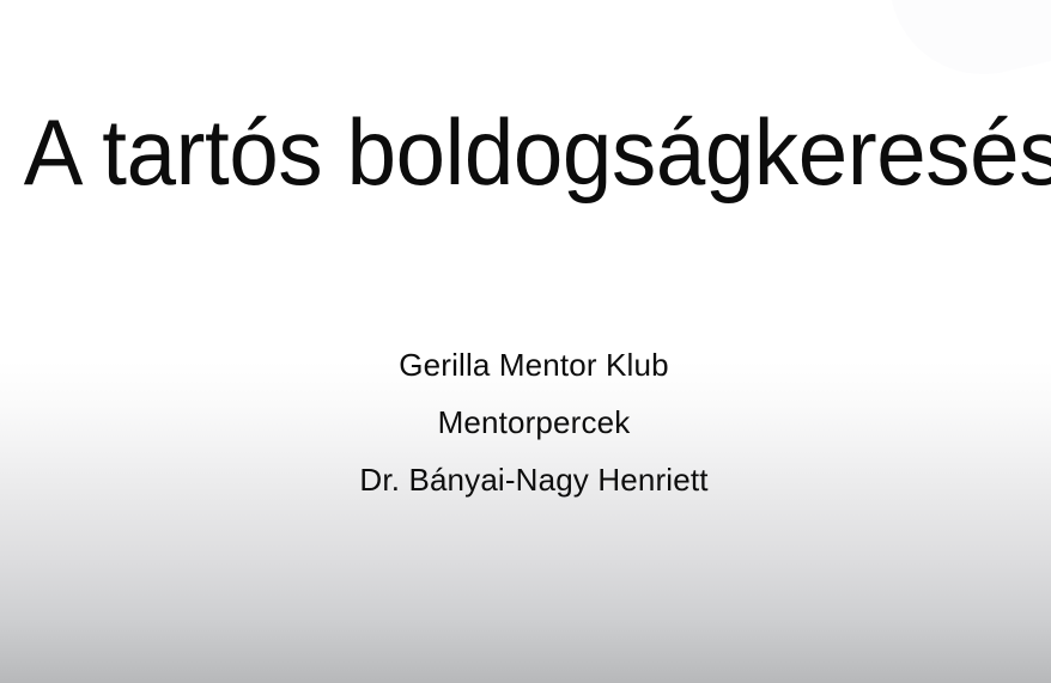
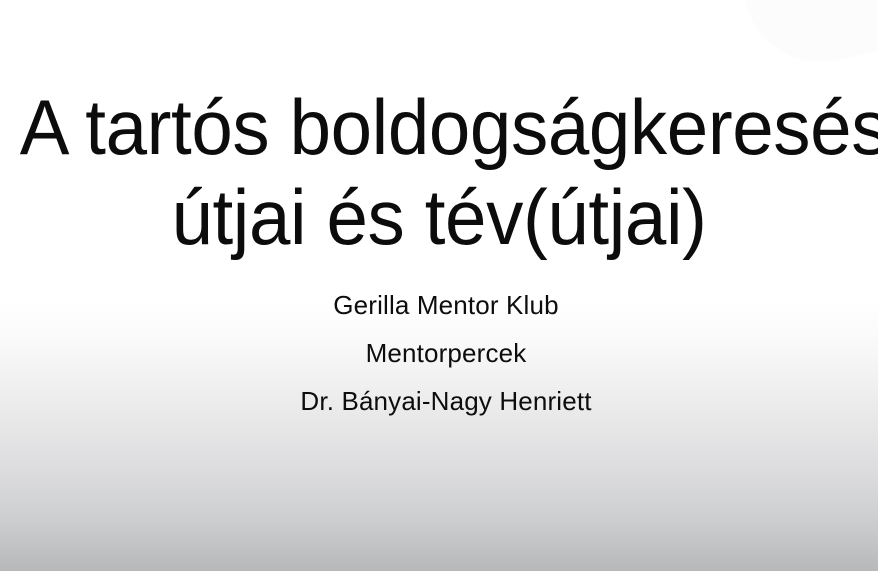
  A tartós boldogságkeresés
+ útjai és tév(útjai)
  Gerilla Mentor Klub
  Mentorpercek
  Dr. Bányai-Nagy Henriett
